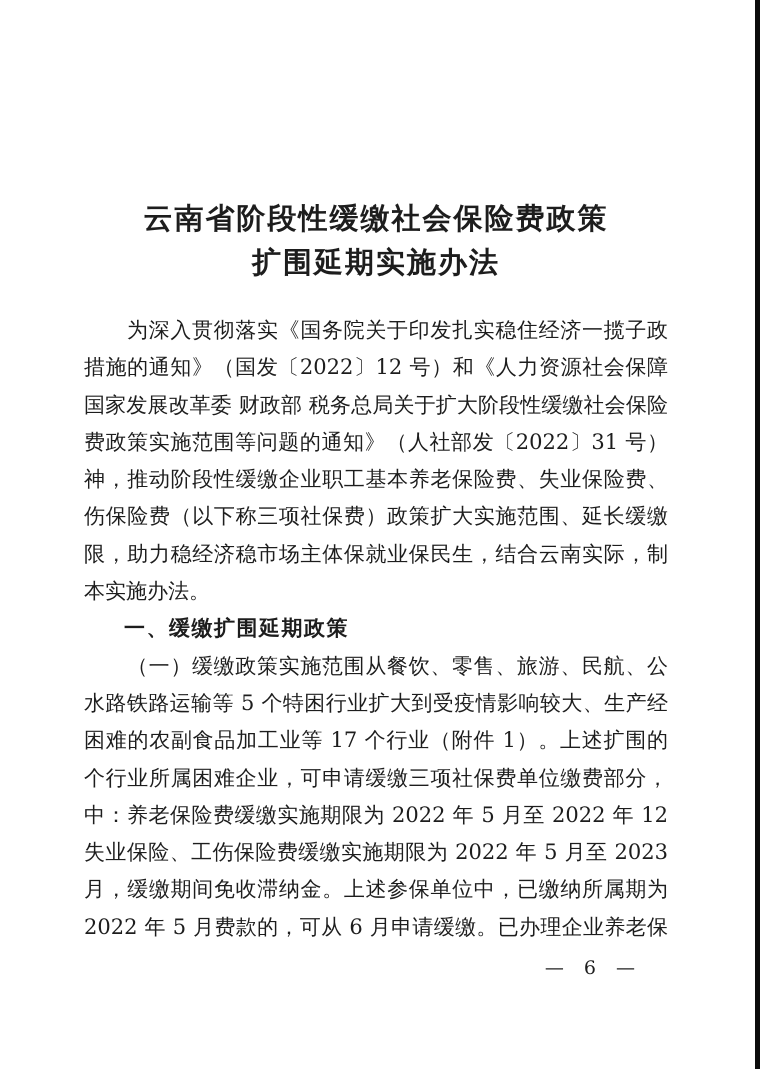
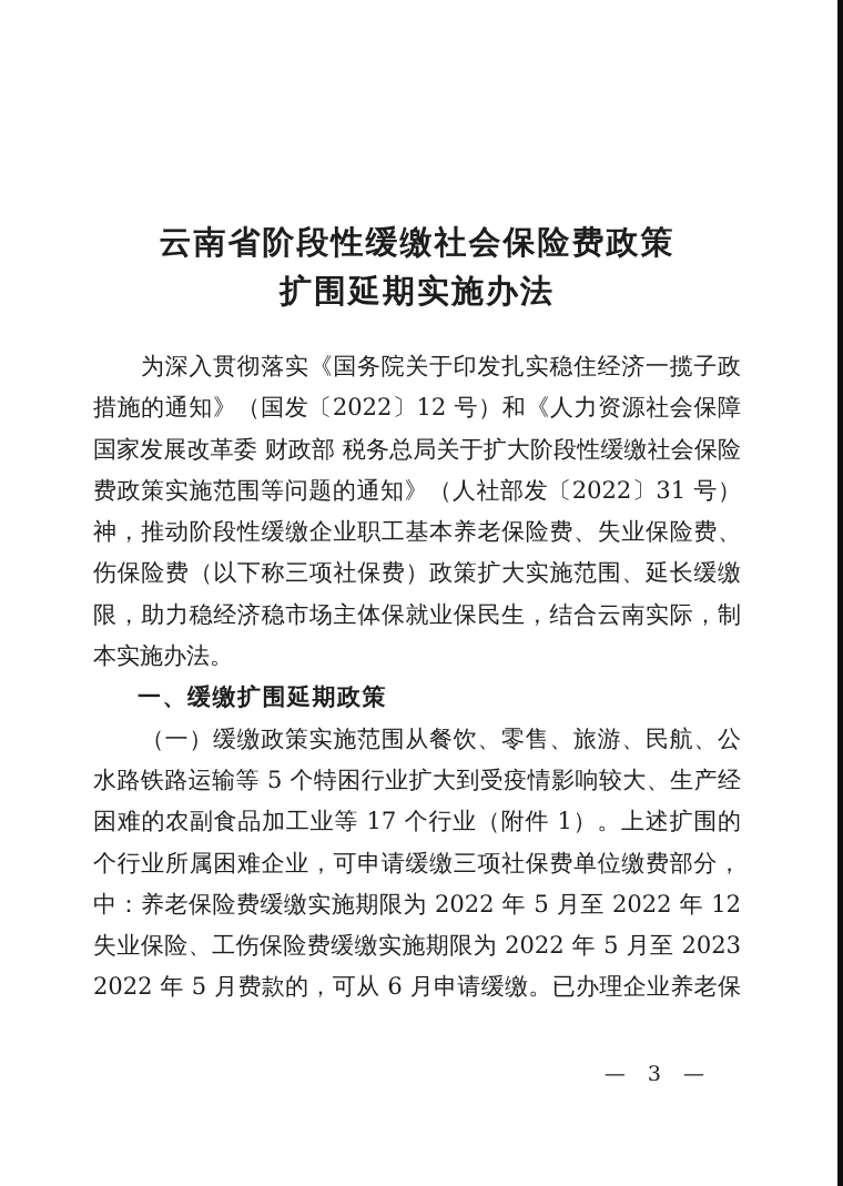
  云南省阶段性缓缴社会保险费政策
  扩围延期实施办法
  为深入贯彻落实《国务院关于印发扎实稳住经济一揽子政
  措施的通知》（国发〔2022〕12 号）和《人力资源社会保障
  国家发展改革委 财政部 税务总局关于扩大阶段性缓缴社会保险
  费政策实施范围等问题的通知》（人社部发〔2022〕31 号）
  神，推动阶段性缓缴企业职工基本养老保险费、失业保险费、
  伤保险费（以下称三项社保费）政策扩大实施范围、延长缓缴
  限，助力稳经济稳市场主体保就业保民生，结合云南实际，制
  本实施办法。
  一、缓缴扩围延期政策
  （一）缓缴政策实施范围从餐饮、零售、旅游、民航、公
  水路铁路运输等 5 个特困行业扩大到受疫情影响较大、生产经
  困难的农副食品加工业等 17 个行业（附件 1）。上述扩围的
  个行业所属困难企业，可申请缓缴三项社保费单位缴费部分，
  中：养老保险费缓缴实施期限为 2022 年 5 月至 2022 年 12
  失业保险、工伤保险费缓缴实施期限为 2022 年 5 月至 2023
- 月，缓缴期间免收滞纳金。上述参保单位中，已缴纳所属期为
  2022 年 5 月费款的，可从 6 月申请缓缴。已办理企业养老保
- — 6 —
+ — 3 —
